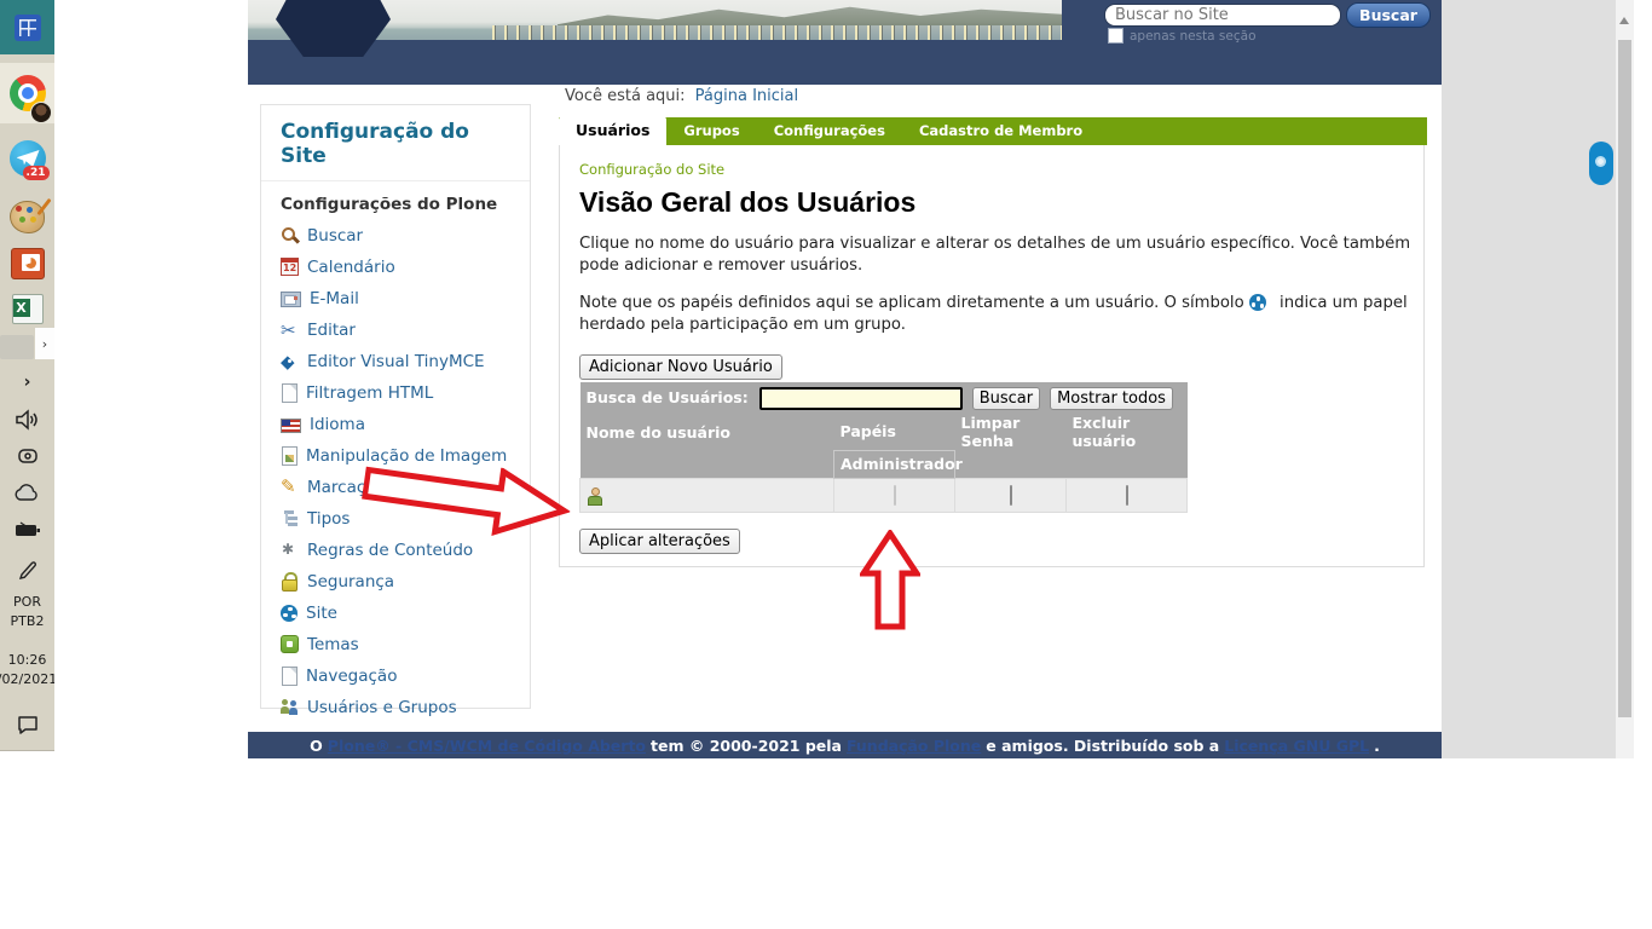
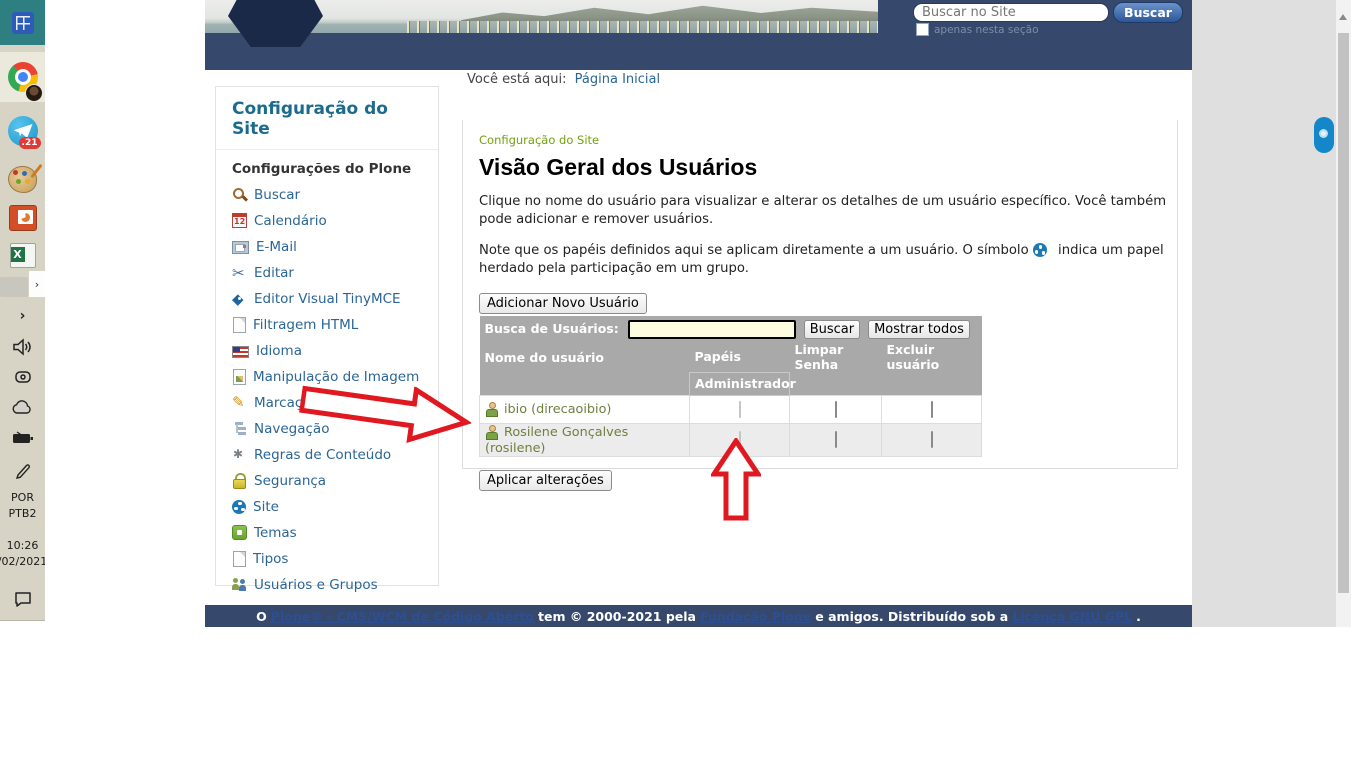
  .21
  ›
  ›
  POR
  PTB2
  10:26
  02/2021
  Buscar no Site
  Buscar
  apenas nesta seção
  Você está aqui: Página Inicial
  Configuração do Site
  Configurações do Plone
  Buscar
  Calendário
  E-Mail
  Editar
  Editor Visual TinyMCE
  Filtragem HTML
  Idioma
  Manipulação de Imagem
  Marcaç
- Tipos
+ Navegação
  Regras de Conteúdo
  Segurança
  Site
  Temas
- Navegação
+ Tipos
  Usuários e Grupos
- Usuários
- Grupos
- Configurações
- Cadastro de Membro
  Configuração do Site
  Visão Geral dos Usuários
  Clique no nome do usuário para visualizar e alterar os detalhes de um usuário específico. Você também pode adicionar e remover usuários.
  Note que os papéis definidos aqui se aplicam diretamente a um usuário. O símbolo indica um papel herdado pela participação em um grupo.
  Adicionar Novo Usuário
  Busca de Usuários: Buscar Mostrar todos
  Nome do usuário	Papéis	Limpar Senha	Excluir usuário
  	Administrador
+ ibio (direcaoibio)
+ Rosilene Gonçalves (rosilene)
  Aplicar alterações
  O
  Plone® - CMS/WCM de Código Aberto
  tem © 2000-2021 pela
  Fundação Plone
  e amigos. Distribuído sob a
  Licença GNU GPL
  .
